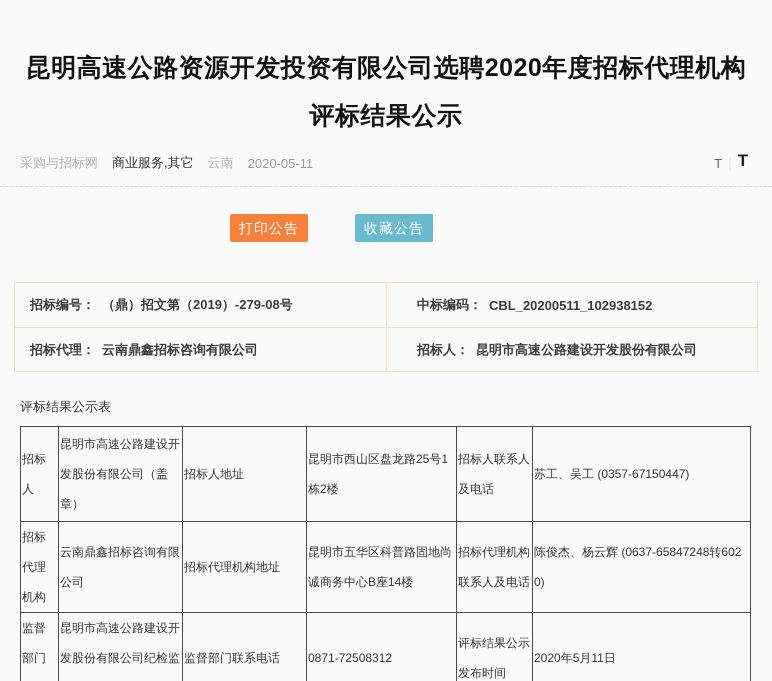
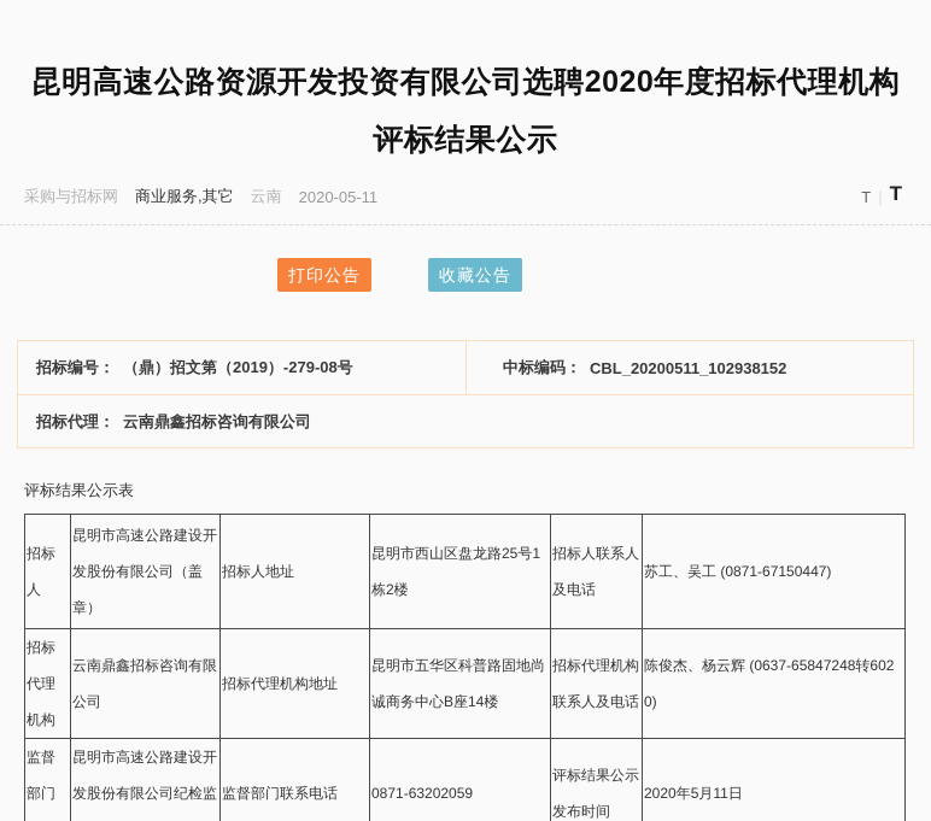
  昆明高速公路资源开发投资有限公司选聘2020年度招标代理机构
  评标结果公示
  采购与招标网
  商业服务,其它
  云南
  2020-05-11
  T
  T
  打印公告
  收藏公告
  招标编号：
  （鼎）招文第（2019）-279-08号
  中标编码：
  CBL_20200511_102938152
  招标代理：
  云南鼎鑫招标咨询有限公司
- 招标人：
- 昆明市高速公路建设开发股份有限公司
  评标结果公示表
- 招标人	昆明市高速公路建设开发股份有限公司（盖章）	招标人地址	昆明市西山区盘龙路25号1栋2楼	招标人联系人及电话	苏工、吴工 (0357-67150447)
+ 招标人	昆明市高速公路建设开发股份有限公司（盖章）	招标人地址	昆明市西山区盘龙路25号1栋2楼	招标人联系人及电话	苏工、吴工 (0871-67150447)
  招标代理机构	云南鼎鑫招标咨询有限公司	招标代理机构地址	昆明市五华区科普路固地尚诚商务中心B座14楼	招标代理机构联系人及电话	陈俊杰、杨云辉 (0637-65847248转6020)
- 监督部门	昆明市高速公路建设开发股份有限公司纪检监	监督部门联系电话	0871-72508312	评标结果公示发布时间	2020年5月11日
+ 监督部门	昆明市高速公路建设开发股份有限公司纪检监	监督部门联系电话	0871-63202059	评标结果公示发布时间	2020年5月11日
